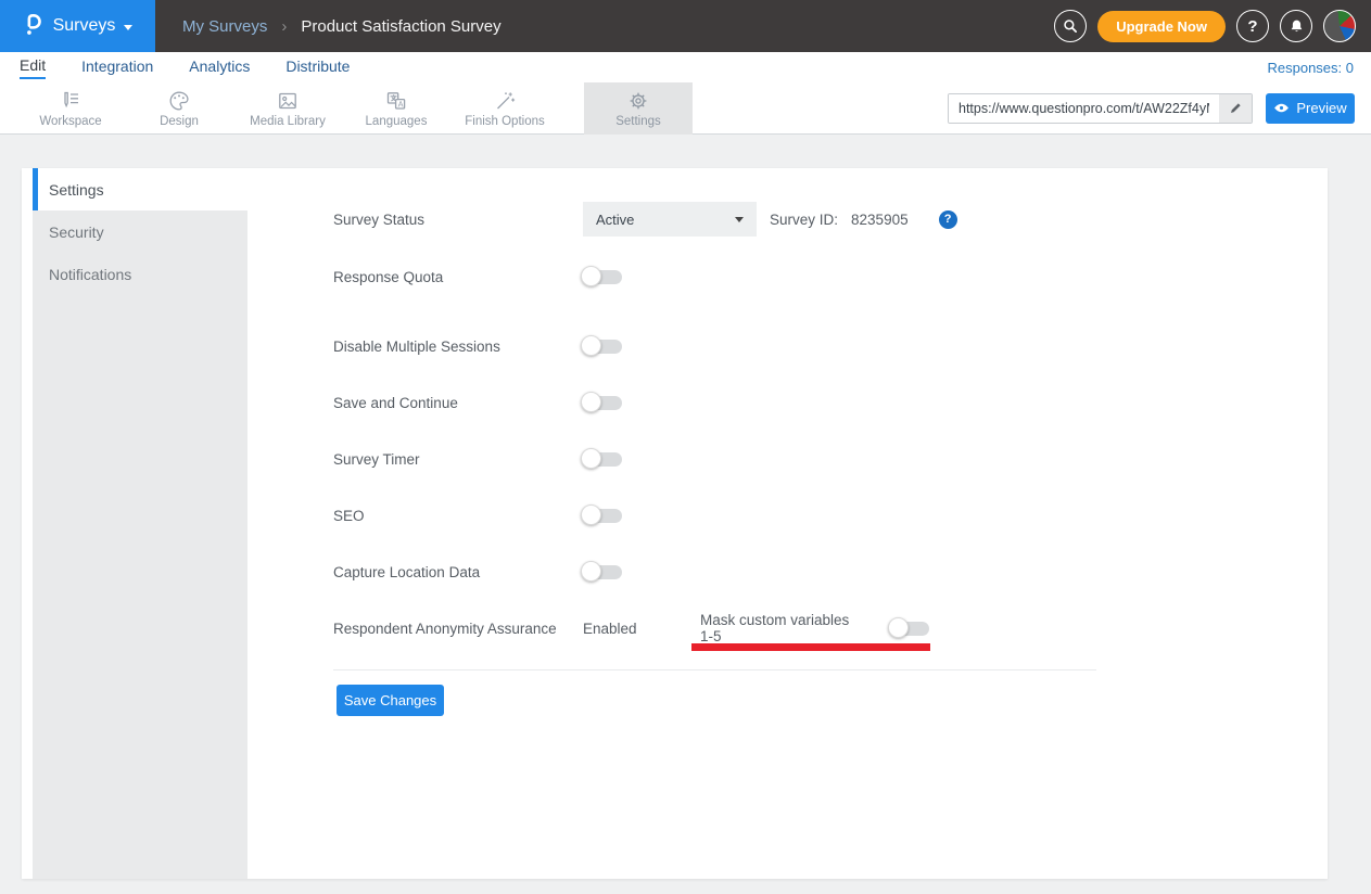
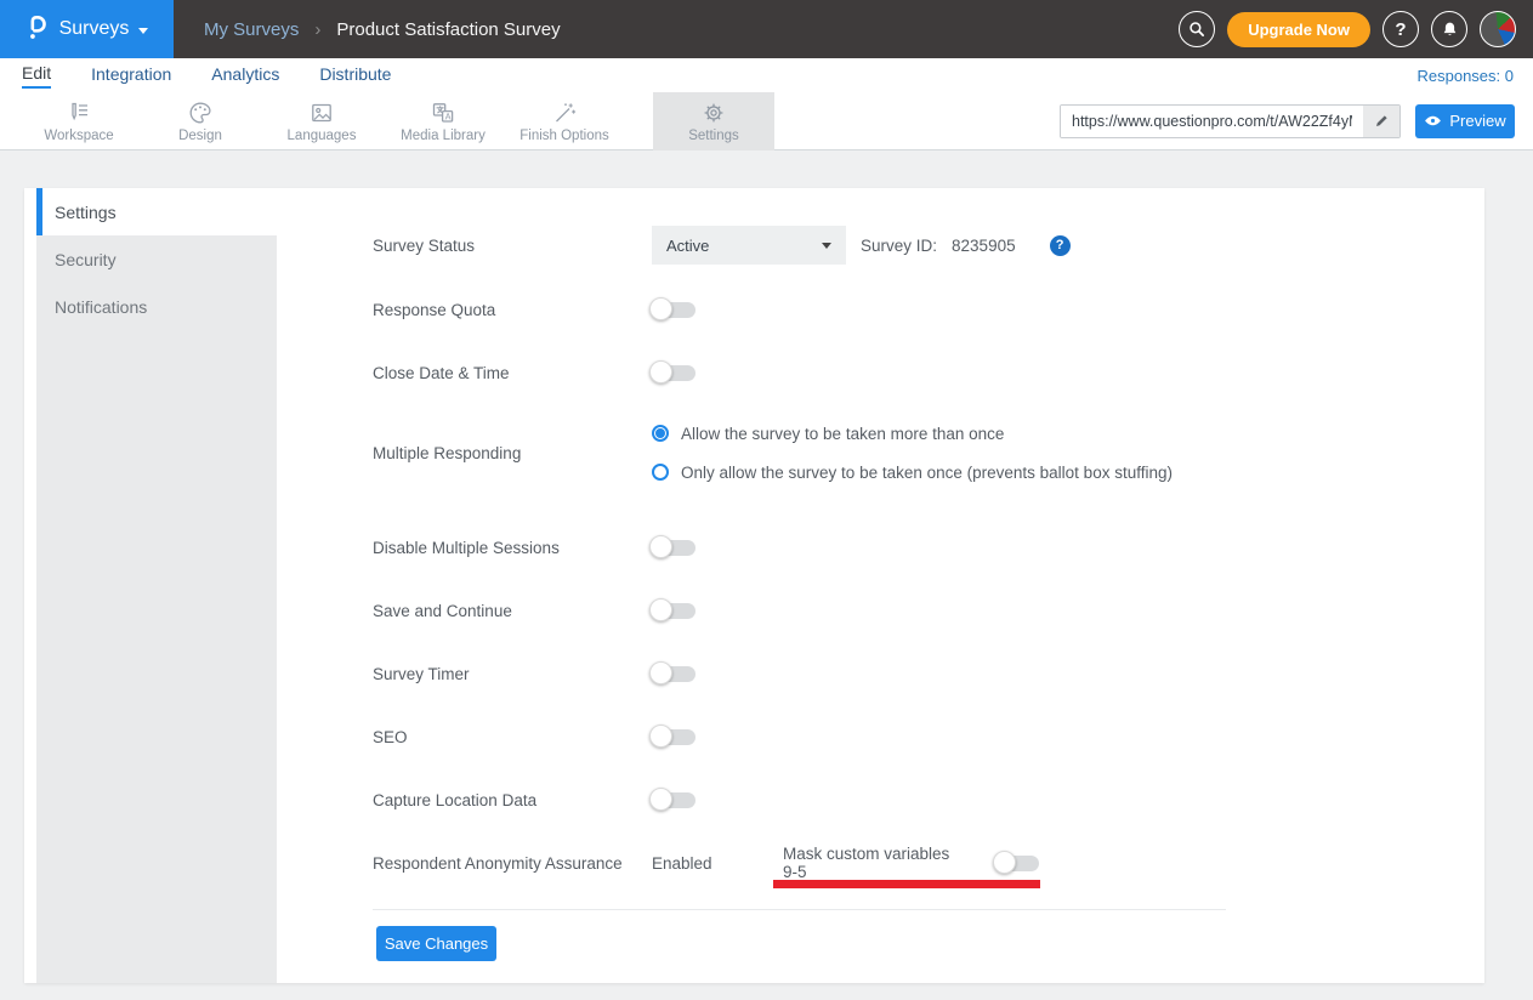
  Surveys
  My Surveys
  ›
  Product Satisfaction Survey
  Upgrade Now
  ?
  Edit
  Integration
  Analytics
  Distribute
  Responses: 0
  Workspace
  Design
- Media Library
+ Languages
  A
- Languages
+ Media Library
  Finish Options
  Settings
  https://www.questionpro.com/t/AW22Zf4y
  Preview
  Settings
  Security
  Notifications
  Survey Status
  Active
  Survey ID:
  8235905
  Response Quota
+ Close Date & Time
+ Multiple Responding
+ Allow the survey to be taken more than once
+ Only allow the survey to be taken once (prevents ballot box stuffing)
  Disable Multiple Sessions
  Save and Continue
  Survey Timer
  SEO
  Capture Location Data
  Respondent Anonymity Assurance
  Enabled
- Mask custom variables 1-5
+ Mask custom variables 9-5
  Save Changes
